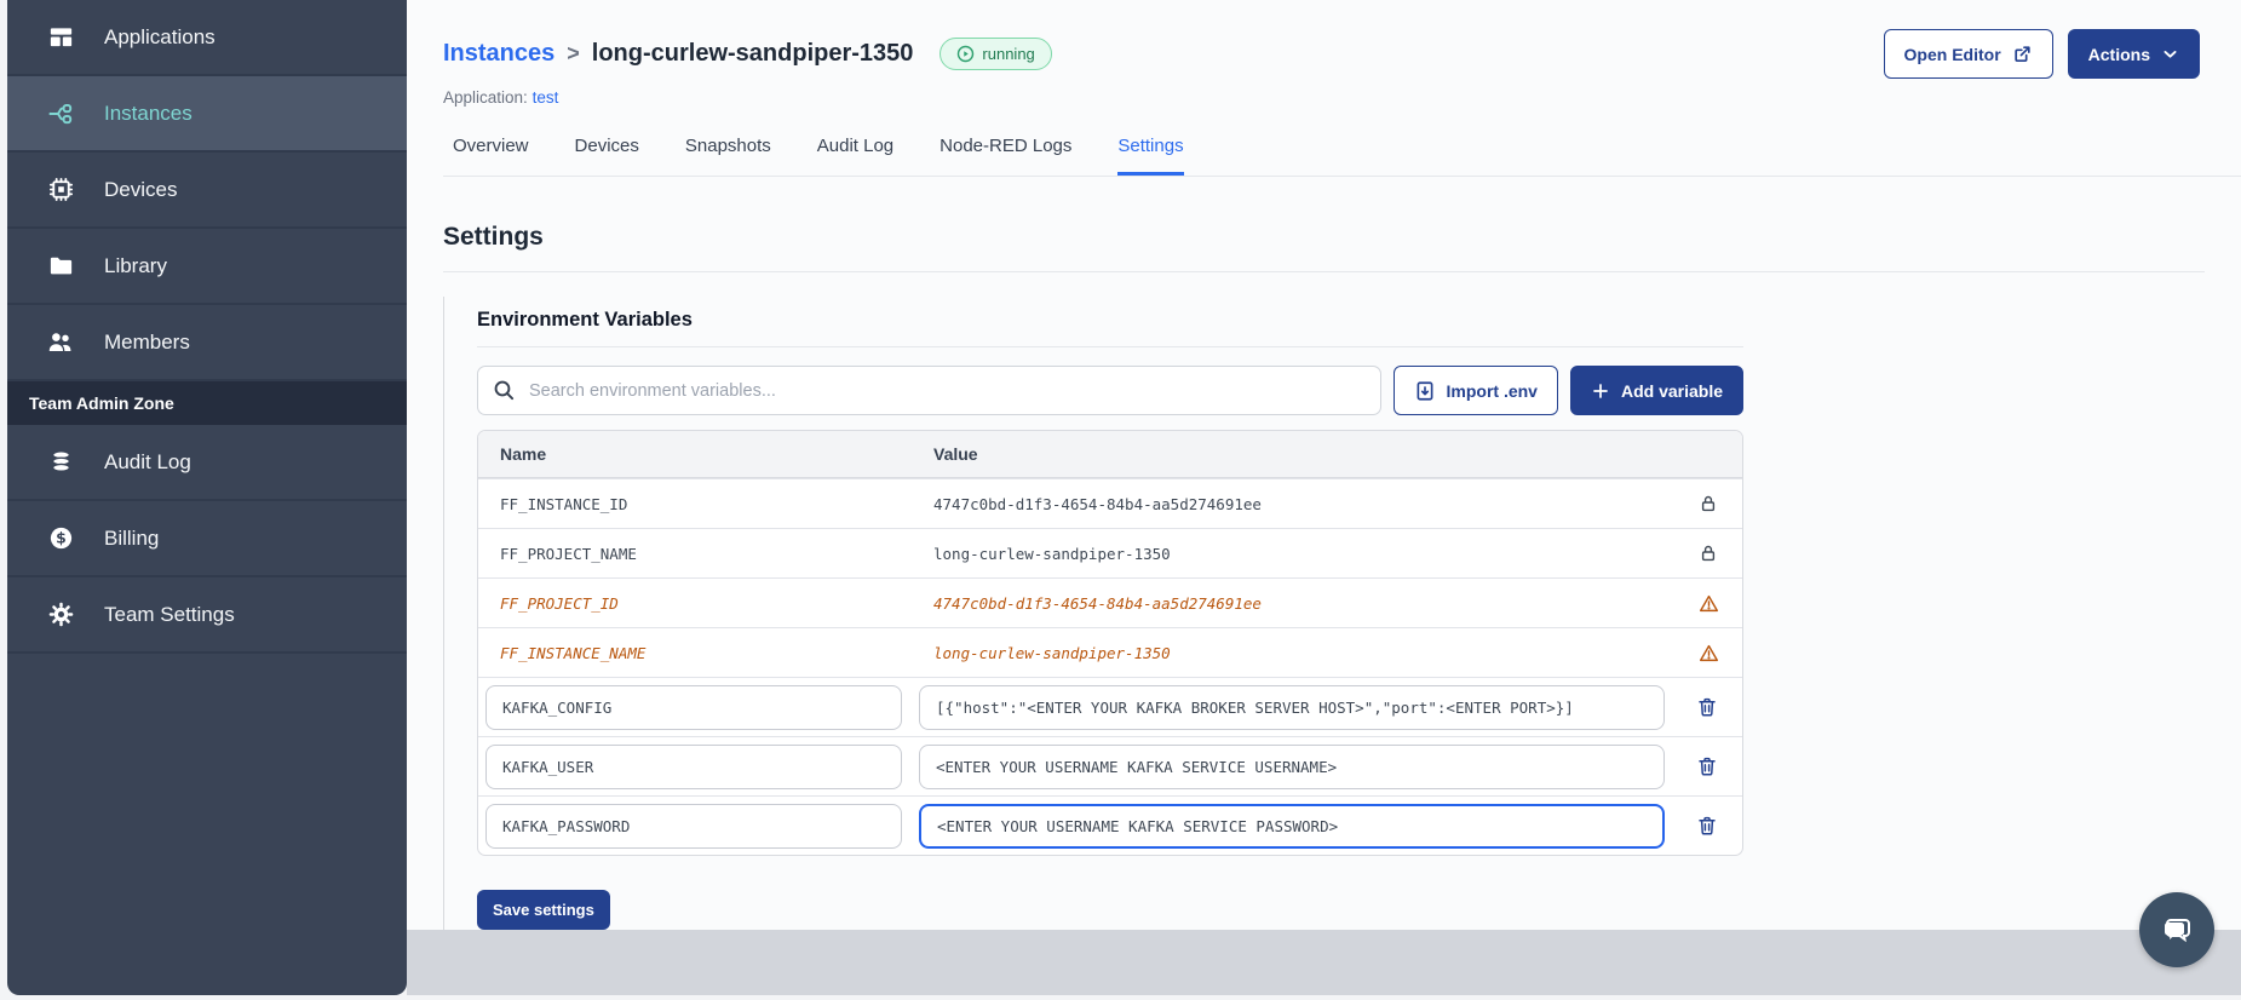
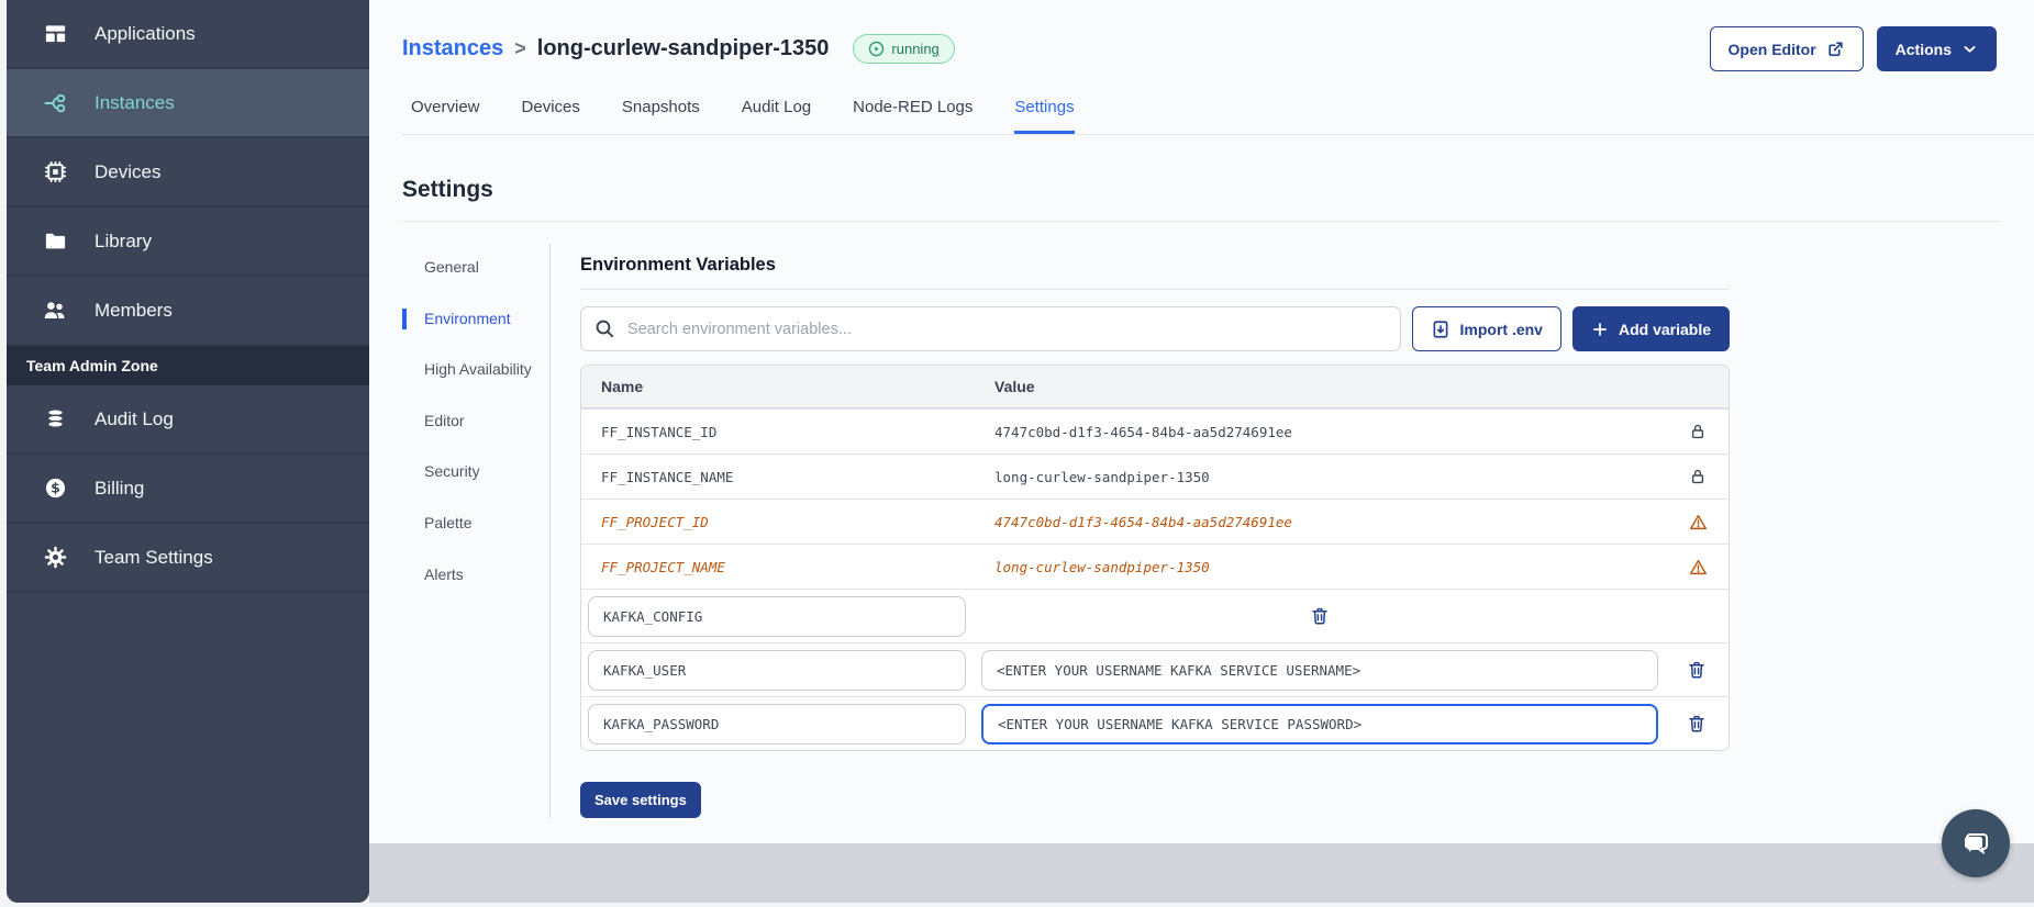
  Applications
  Instances
  Devices
  Library
  Members
  Team Admin Zone
  Audit Log
  $
  Billing
  Team Settings
  Instances
  >
  long-curlew-sandpiper-1350
  running
  Open Editor
  Actions
- Application: test
  Overview
  Devices
  Snapshots
  Audit Log
  Node-RED Logs
  Settings
  Settings
+ General
+ Environment
+ High Availability
+ Editor
+ Security
+ Palette
+ Alerts
  Environment Variables
  Search environment variables...
  Import .env
  Add variable
  Name
  Value
  FF_INSTANCE_ID
  4747c0bd-d1f3-4654-84b4-aa5d274691ee
- FF_PROJECT_NAME
+ FF_INSTANCE_NAME
  long-curlew-sandpiper-1350
  FF_PROJECT_ID
  4747c0bd-d1f3-4654-84b4-aa5d274691ee
- FF_INSTANCE_NAME
+ FF_PROJECT_NAME
  long-curlew-sandpiper-1350
  KAFKA_CONFIG
- [{"host":"<ENTER YOUR KAFKA BROKER SERVER HOST>","port":<ENTER PORT>}]
  KAFKA_USER
  <ENTER YOUR USERNAME KAFKA SERVICE USERNAME>
  KAFKA_PASSWORD
  <ENTER YOUR USERNAME KAFKA SERVICE PASSWORD>
  Save settings
